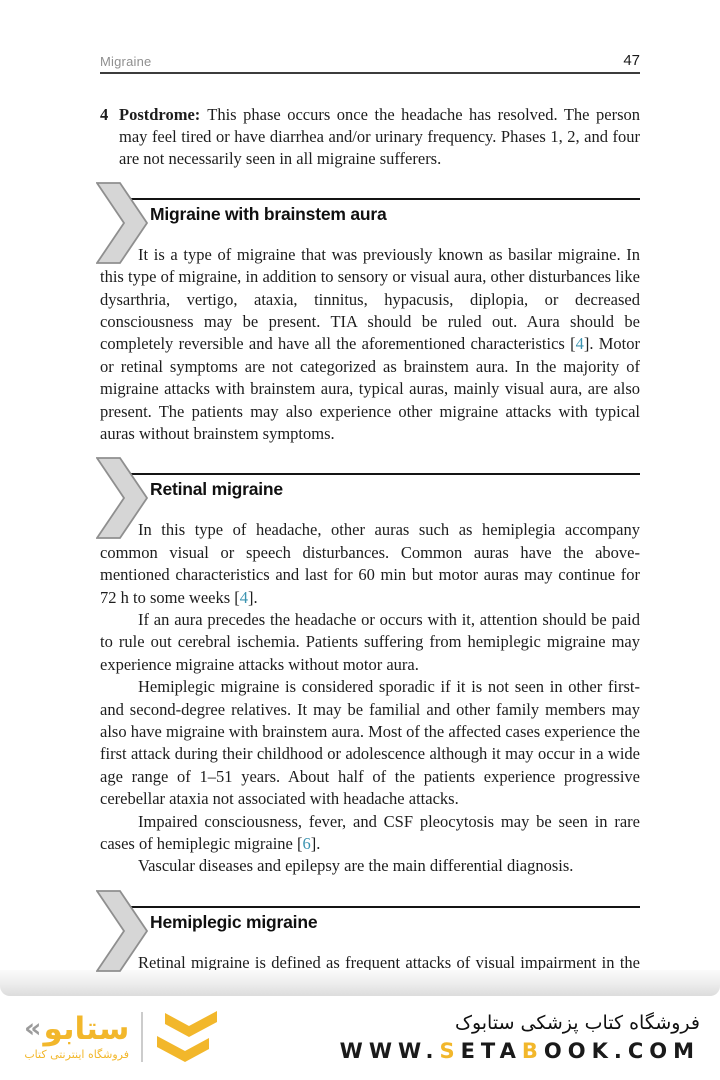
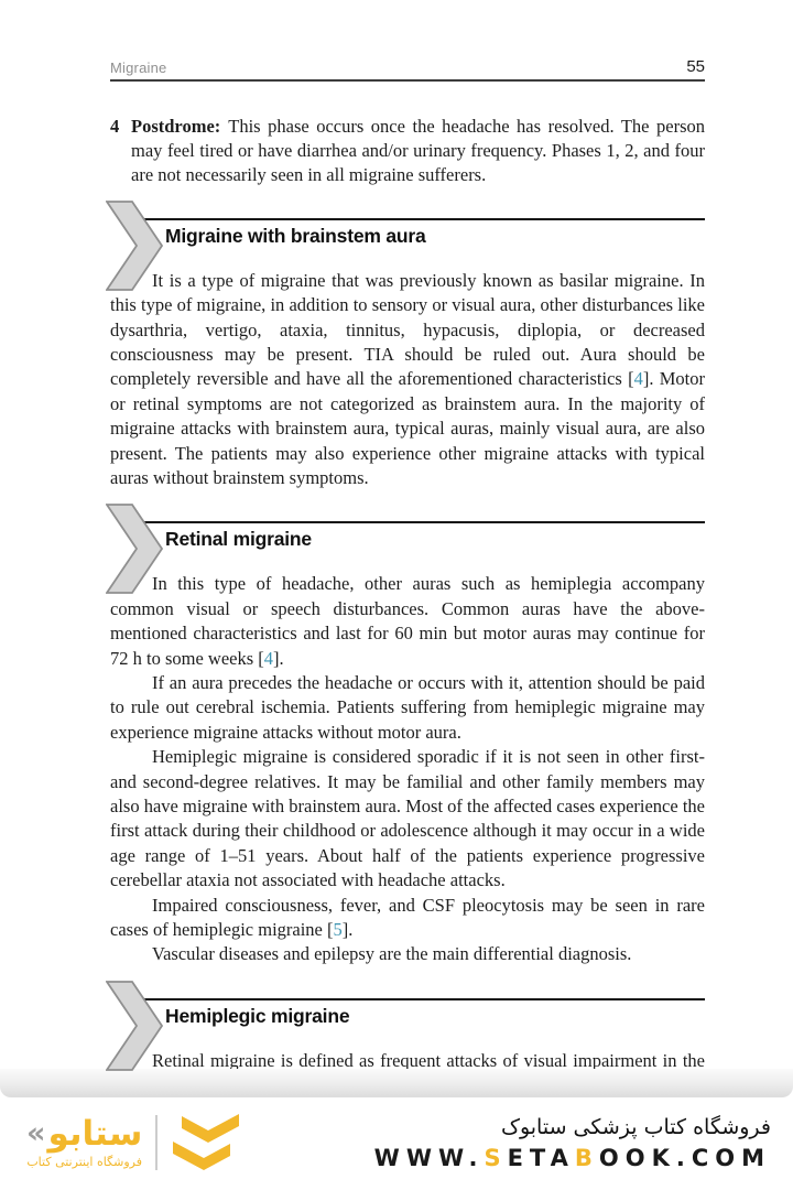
  Migraine
- 47
+ 55
  4
  Postdrome: This phase occurs once the headache has resolved. The person may feel tired or have diarrhea and/or urinary frequency. Phases 1, 2, and four are not necessarily seen in all migraine sufferers.
  Migraine with brainstem aura
  It is a type of migraine that was previously known as basilar migraine. In this type of migraine, in addition to sensory or visual aura, other disturbances like dysarthria, vertigo, ataxia, tinnitus, hypacusis, diplopia, or decreased consciousness may be present. TIA should be ruled out. Aura should be completely reversible and have all the aforementioned characteristics [4]. Motor or retinal symptoms are not categorized as brainstem aura. In the majority of migraine attacks with brainstem aura, typical auras, mainly visual aura, are also present. The patients may also experience other migraine attacks with typical auras without brainstem symptoms.
  Retinal migraine
  In this type of headache, other auras such as hemiplegia accompany common visual or speech disturbances. Common auras have the above-mentioned characteristics and last for 60 min but motor auras may continue for 72 h to some weeks [4].
  If an aura precedes the headache or occurs with it, attention should be paid to rule out cerebral ischemia. Patients suffering from hemiplegic migraine may experience migraine attacks without motor aura.
  Hemiplegic migraine is considered sporadic if it is not seen in other first- and second-degree relatives. It may be familial and other family members may also have migraine with brainstem aura. Most of the affected cases experience the first attack during their childhood or adolescence although it may occur in a wide age range of 1–51 years. About half of the patients experience progressive cerebellar ataxia not associated with headache attacks.
- Impaired consciousness, fever, and CSF pleocytosis may be seen in rare cases of hemiplegic migraine [6].
+ Impaired consciousness, fever, and CSF pleocytosis may be seen in rare cases of hemiplegic migraine [5].
  Vascular diseases and epilepsy are the main differential diagnosis.
  Hemiplegic migraine
  «
  ستابو
  فروشگاه اینترنتی کتاب
  فروشگاه کتاب پزشکی ستابوک
  WWW.SETABOOK.COM
